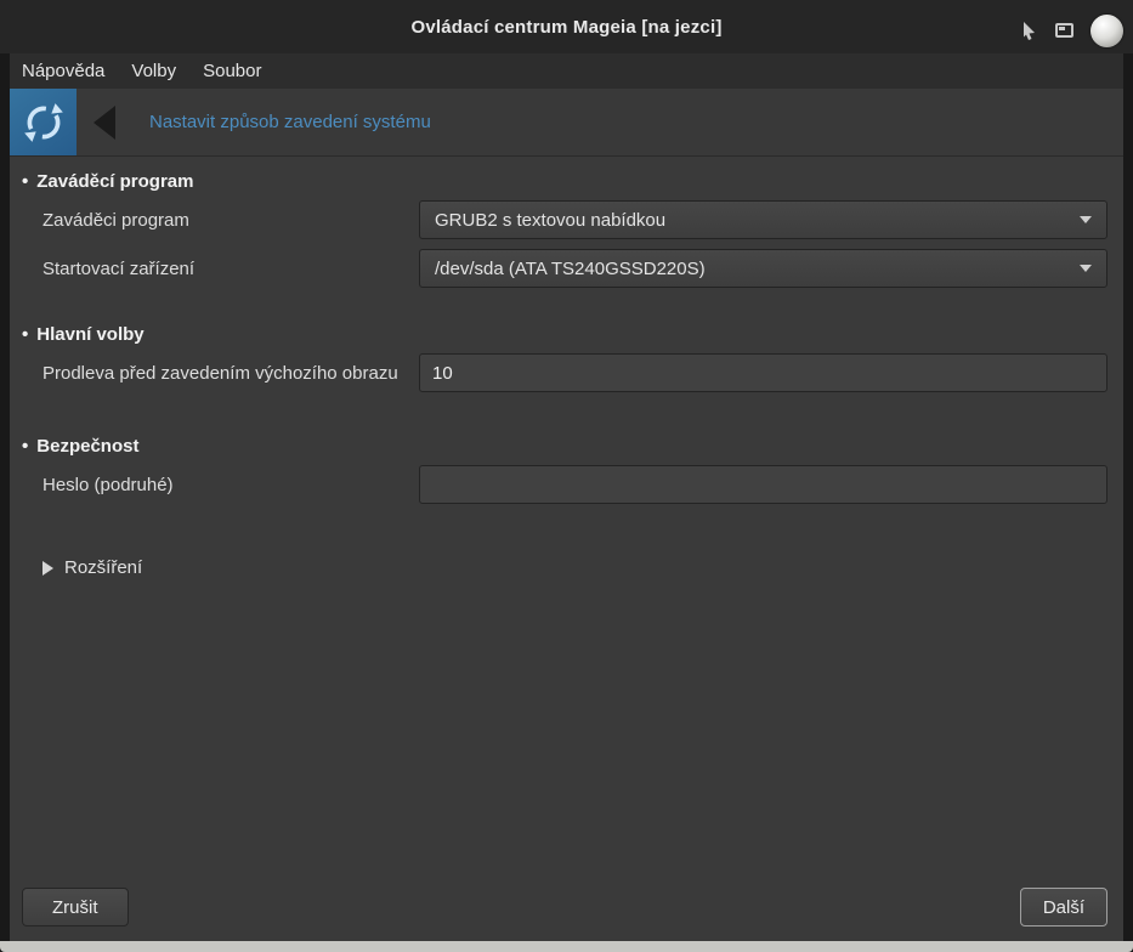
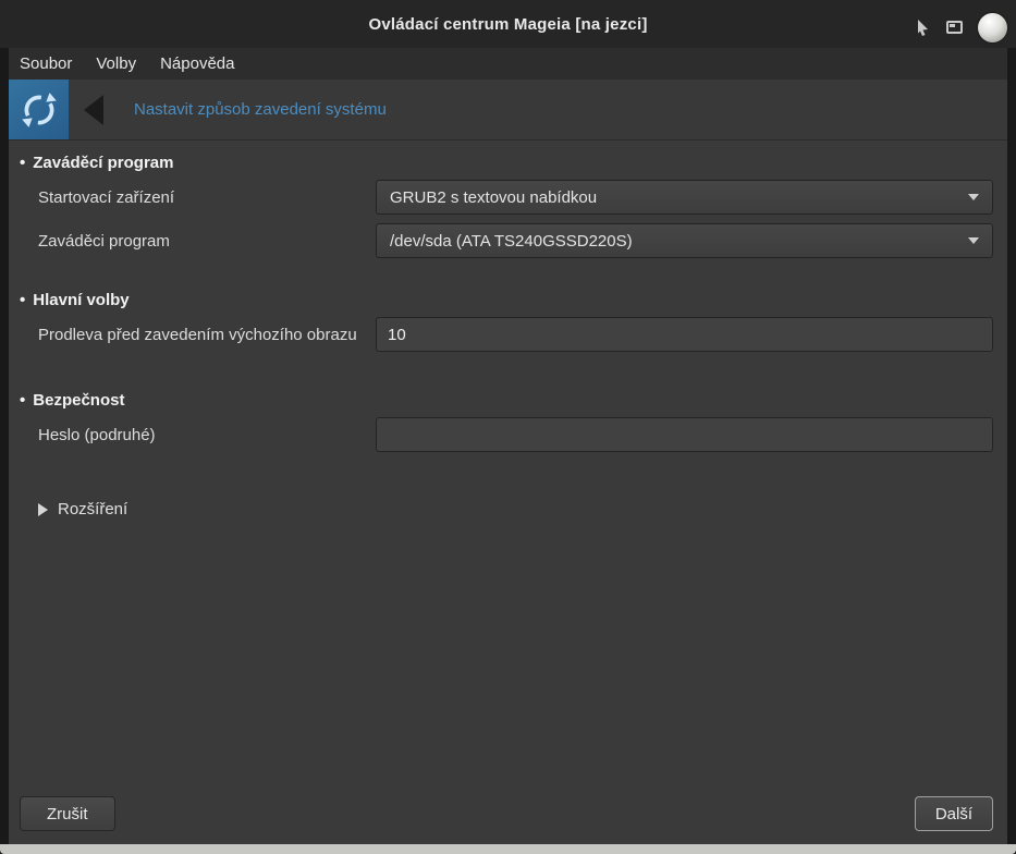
  Ovládací centrum Mageia [na jezci]
- Nápověda
+ Soubor
  Volby
- Soubor
+ Nápověda
  Nastavit způsob zavedení systému
  •
  Zaváděcí program
- Zaváděci program
+ Startovací zařízení
  GRUB2 s textovou nabídkou
- Startovací zařízení
+ Zaváděci program
  /dev/sda (ATA TS240GSSD220S)
  •
  Hlavní volby
  Prodleva před zavedením výchozího obrazu
  10
  •
  Bezpečnost
  Heslo (podruhé)
  Rozšíření
  Zrušit
  Další
